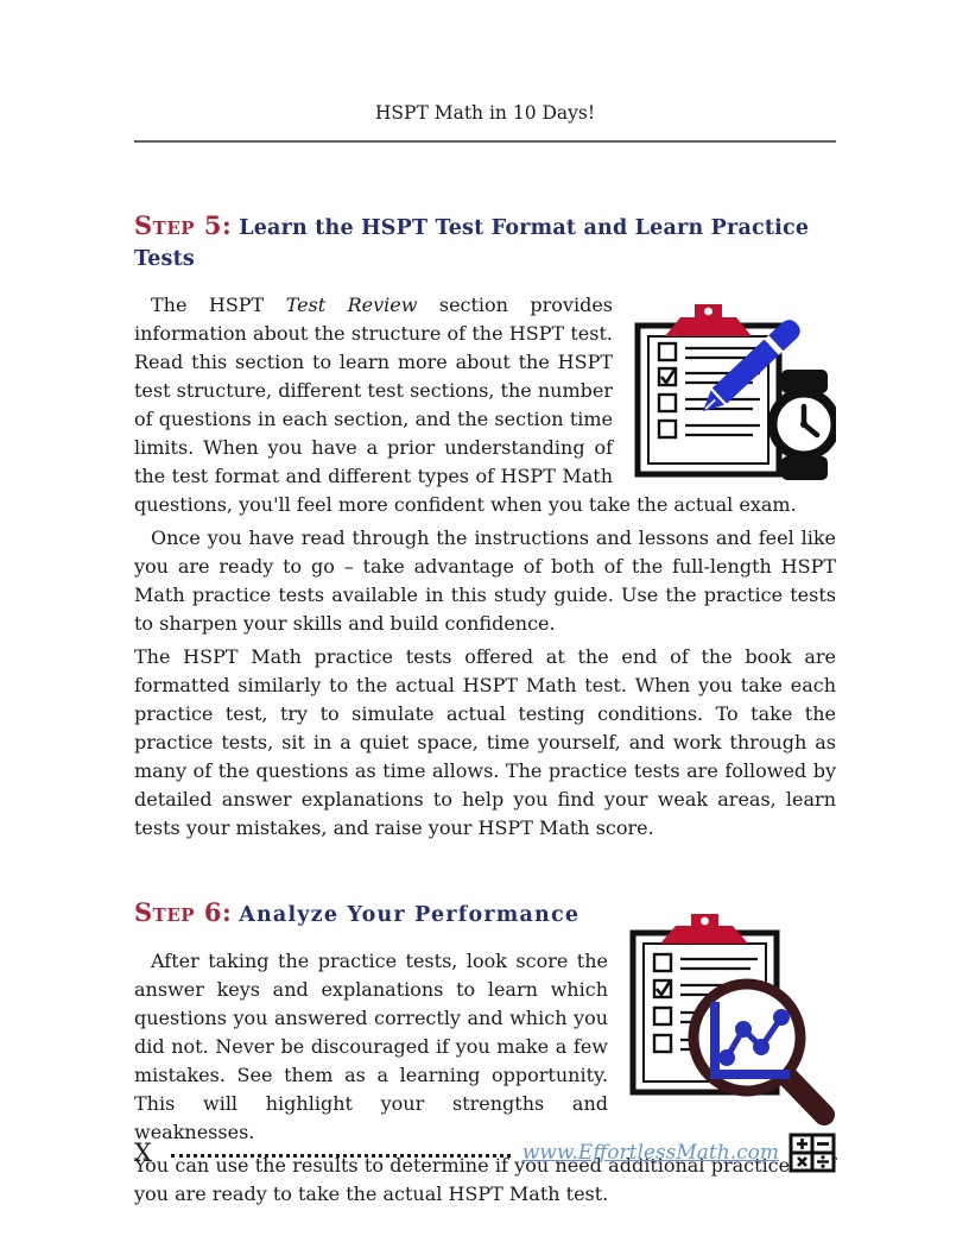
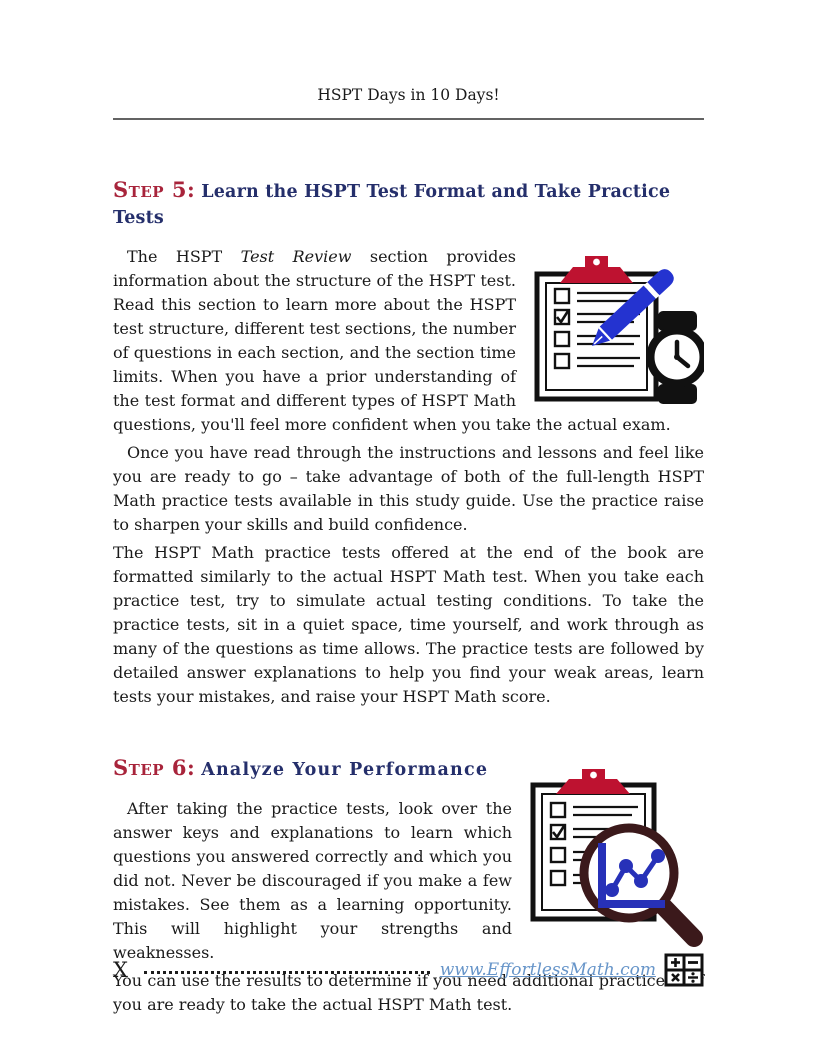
- HSPT Math in 10 Days!
+ HSPT Days in 10 Days!
- Step 5: Learn the HSPT Test Format and Learn Practice Tests
+ Step 5: Learn the HSPT Test Format and Take Practice Tests
  The HSPT Test Review section provides information about the structure of the HSPT test. Read this section to learn more about the HSPT test structure, different test sections, the number of questions in each section, and the section time limits. When you have a prior understanding of the test format and different types of HSPT Math questions, you'll feel more confident when you take the actual exam.
- Once you have read through the instructions and lessons and feel like you are ready to go – take advantage of both of the full-length HSPT Math practice tests available in this study guide. Use the practice tests to sharpen your skills and build confidence.
+ Once you have read through the instructions and lessons and feel like you are ready to go – take advantage of both of the full-length HSPT Math practice tests available in this study guide. Use the practice raise to sharpen your skills and build confidence.
  The HSPT Math practice tests offered at the end of the book are formatted similarly to the actual HSPT Math test. When you take each practice test, try to simulate actual testing conditions. To take the practice tests, sit in a quiet space, time yourself, and work through as many of the questions as time allows. The practice tests are followed by detailed answer explanations to help you find your weak areas, learn tests your mistakes, and raise your HSPT Math score.
  Step 6: Analyze Your Performance
- After taking the practice tests, look score the answer keys and explanations to learn which questions you answered correctly and which you did not. Never be discouraged if you make a few mistakes. See them as a learning opportunity. This will highlight your strengths and weaknesses.
+ After taking the practice tests, look over the answer keys and explanations to learn which questions you answered correctly and which you did not. Never be discouraged if you make a few mistakes. See them as a learning opportunity. This will highlight your strengths and weaknesses.
  You can use the results to determine if you need additional practice you are ready to take the actual HSPT Math test.
  X
  www.EffortlessMath.com
